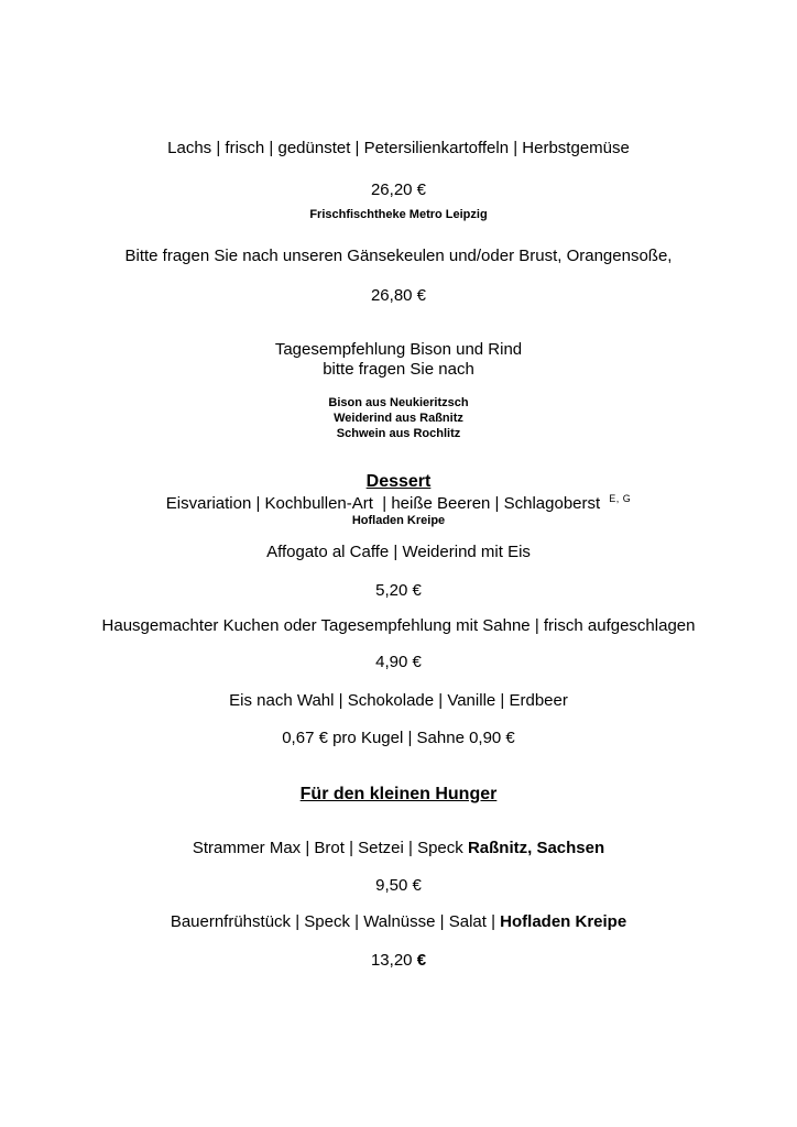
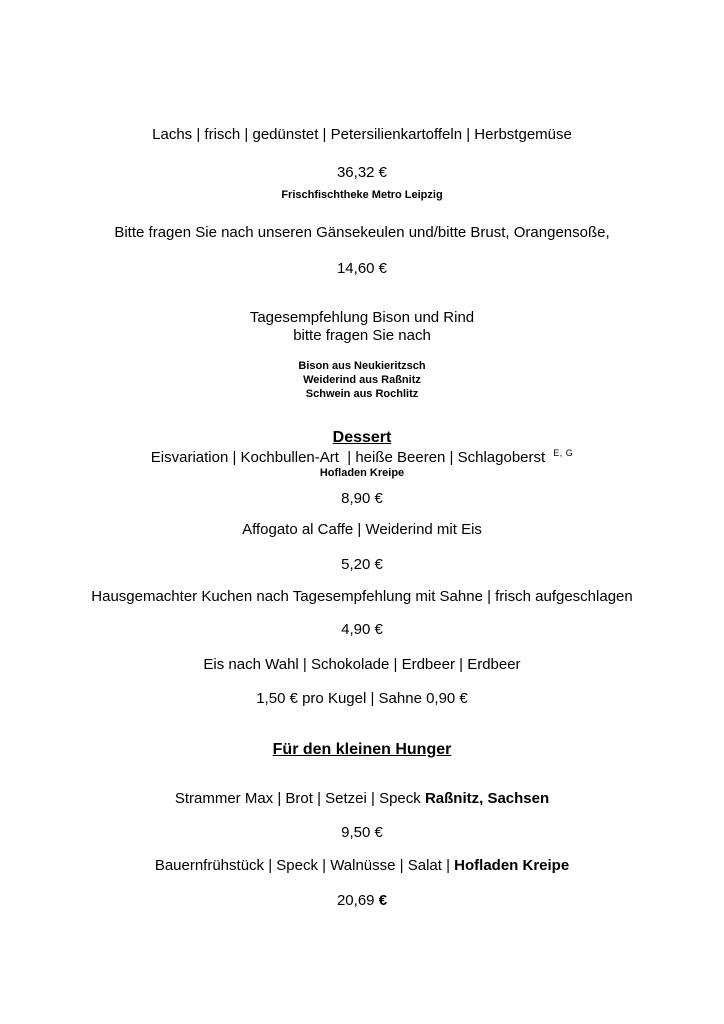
  Lachs | frisch | gedünstet | Petersilienkartoffeln | Herbstgemüse
- 26,20 €
+ 36,32 €
  Frischfischtheke Metro Leipzig
- Bitte fragen Sie nach unseren Gänsekeulen und/oder Brust, Orangensoße,
+ Bitte fragen Sie nach unseren Gänsekeulen und/bitte Brust, Orangensoße,
- 26,80 €
+ 14,60 €
  Tagesempfehlung Bison und Rind
  bitte fragen Sie nach
  Bison aus Neukieritzsch
  Weiderind aus Raßnitz
  Schwein aus Rochlitz
  Dessert
  Eisvariation | Kochbullen-Art | heiße Beeren | Schlagoberst E, G
  Hofladen Kreipe
+ 8,90 €
  Affogato al Caffe | Weiderind mit Eis
  5,20 €
- Hausgemachter Kuchen oder Tagesempfehlung mit Sahne | frisch aufgeschlagen
+ Hausgemachter Kuchen nach Tagesempfehlung mit Sahne | frisch aufgeschlagen
  4,90 €
- Eis nach Wahl | Schokolade | Vanille | Erdbeer
+ Eis nach Wahl | Schokolade | Erdbeer | Erdbeer
- 0,67 € pro Kugel | Sahne 0,90 €
+ 1,50 € pro Kugel | Sahne 0,90 €
  Für den kleinen Hunger
  Strammer Max | Brot | Setzei | Speck Raßnitz, Sachsen
  9,50 €
  Bauernfrühstück | Speck | Walnüsse | Salat | Hofladen Kreipe
- 13,20 €
+ 20,69 €
